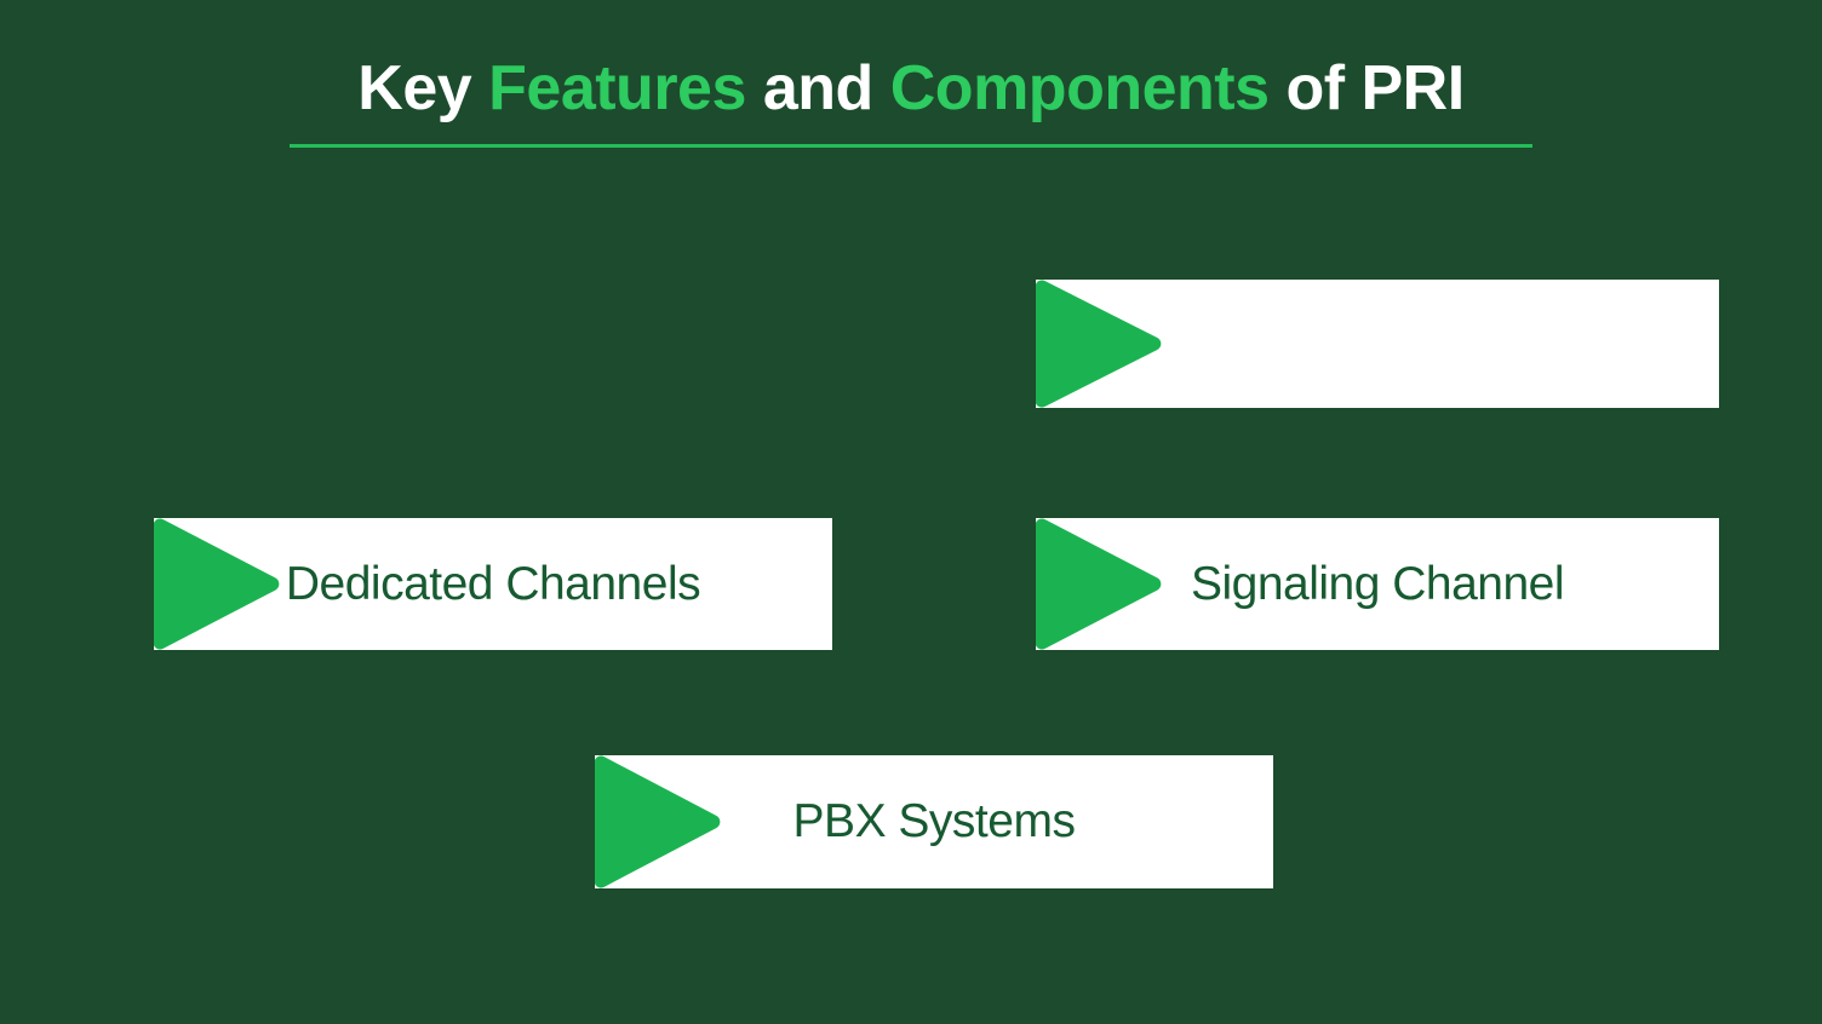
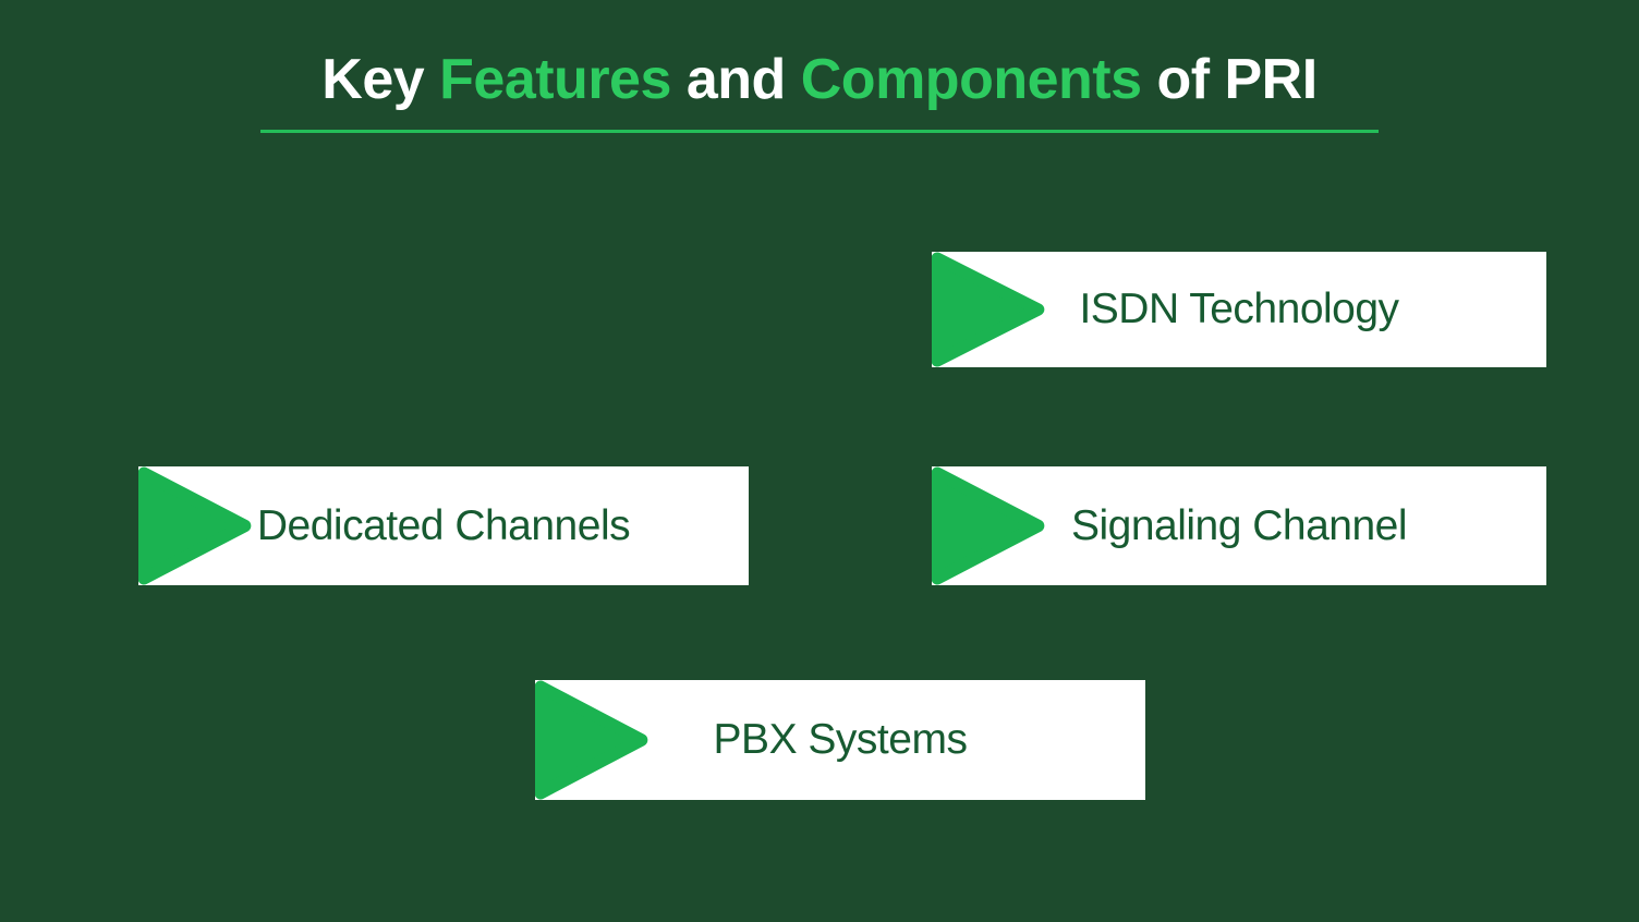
  Key Features and Components of PRI
+ ISDN Technology
  Dedicated Channels
  Signaling Channel
  PBX Systems
